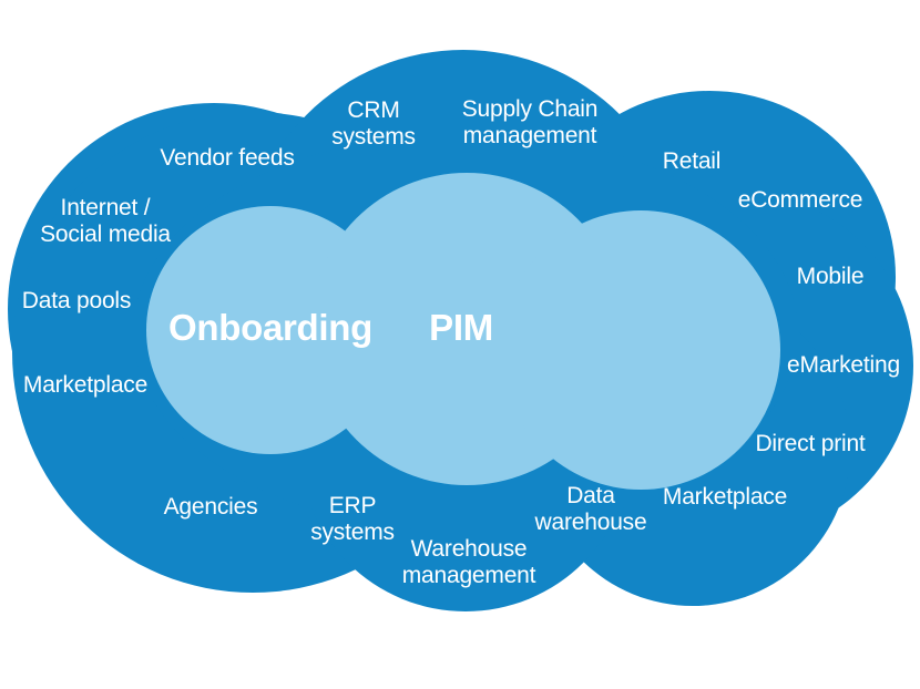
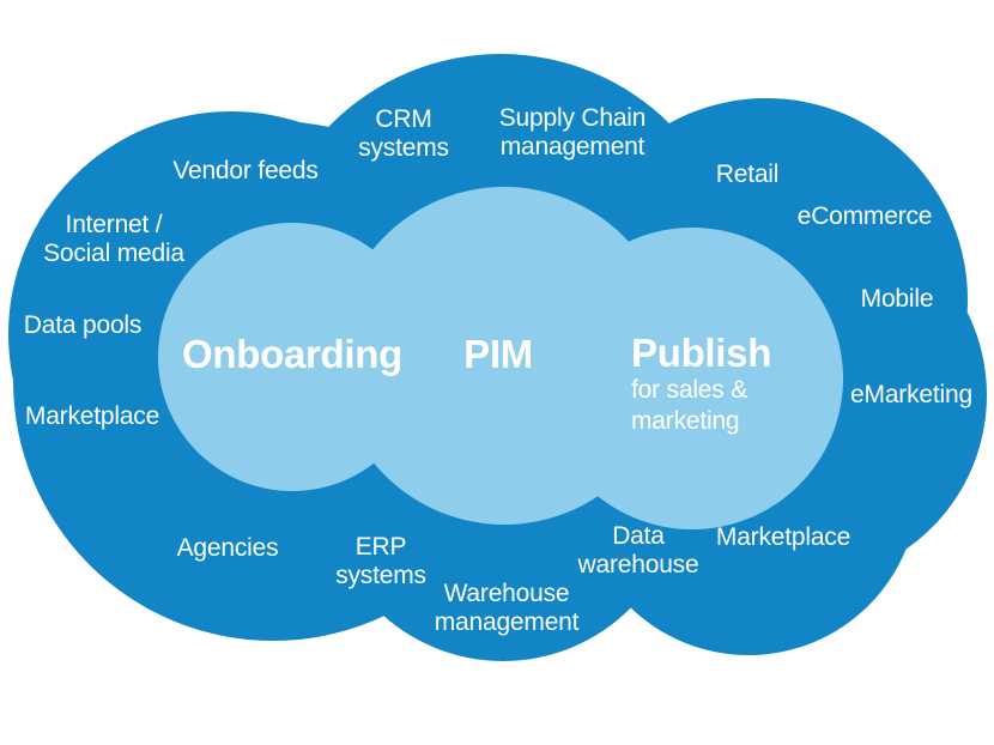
  Vendor feeds
  CRM
  systems
  Supply Chain
  management
  Retail
  eCommerce
  Mobile
  eMarketing
- Direct print
  Marketplace
  Data
  warehouse
  Warehouse
  management
  ERP
  systems
  Agencies
  Marketplace
  Data pools
  Internet /
  Social media
  Onboarding
  PIM
+ Publish
+ for sales &
+ marketing
